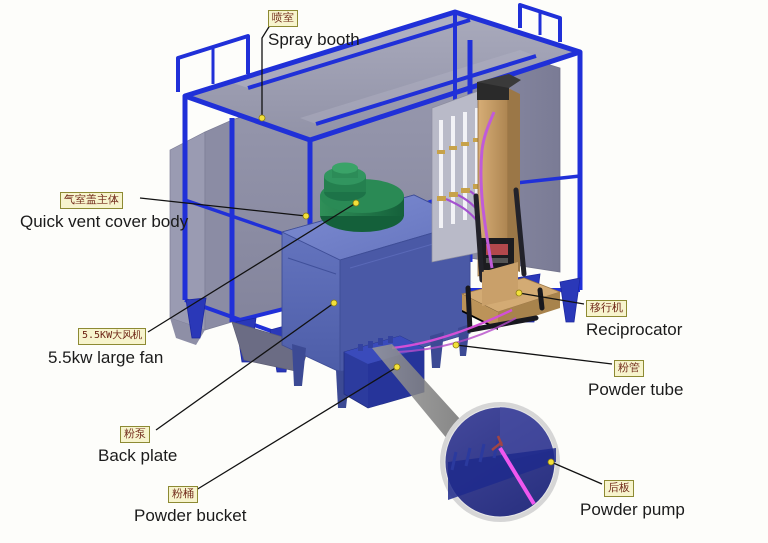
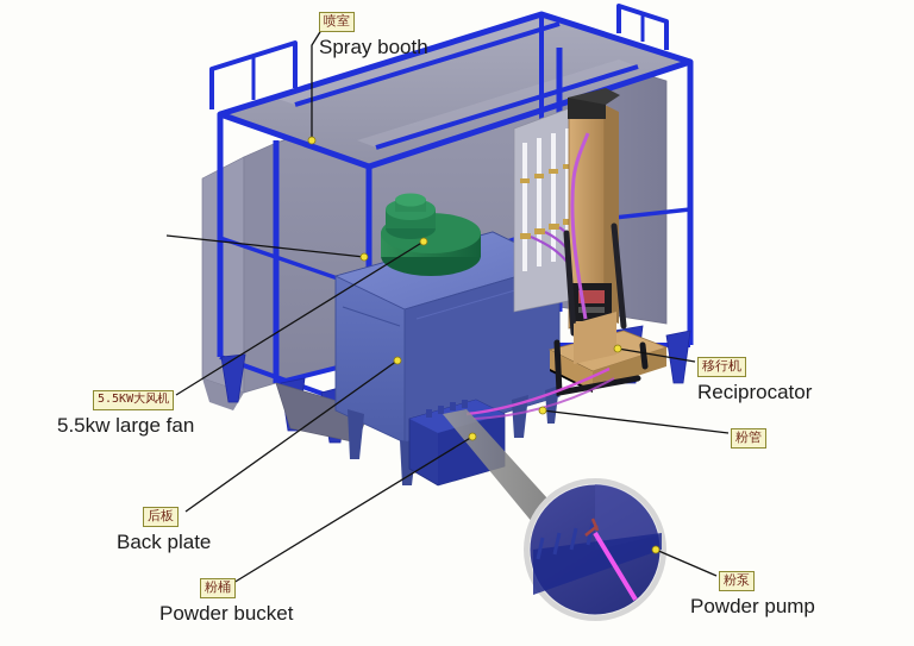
  喷室
  Spray booth
- 气室盖主体
- Quick vent cover body
  5.5KW大风机
  5.5kw large fan
- 粉泵
+ 后板
  Back plate
  粉桶
  Powder bucket
  移行机
  Reciprocator
  粉管
- Powder tube
- 后板
+ 粉泵
  Powder pump
